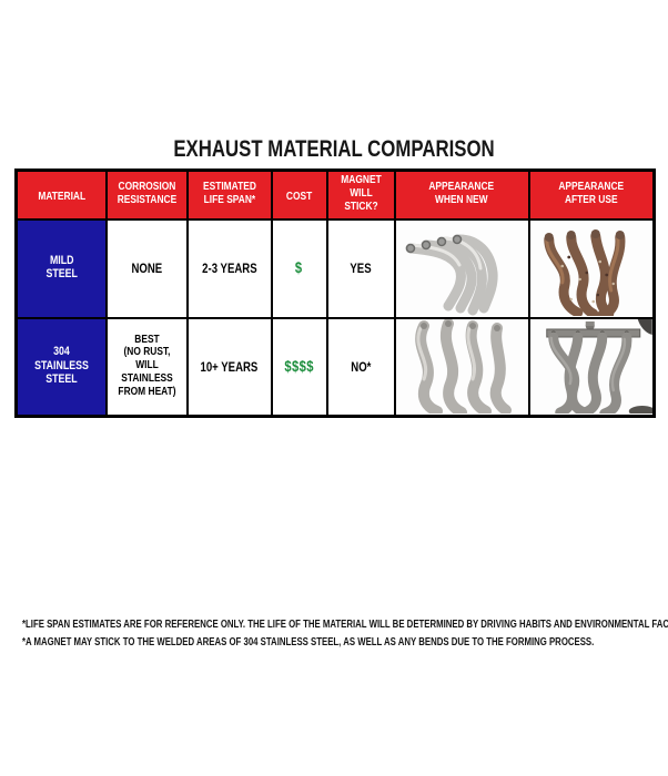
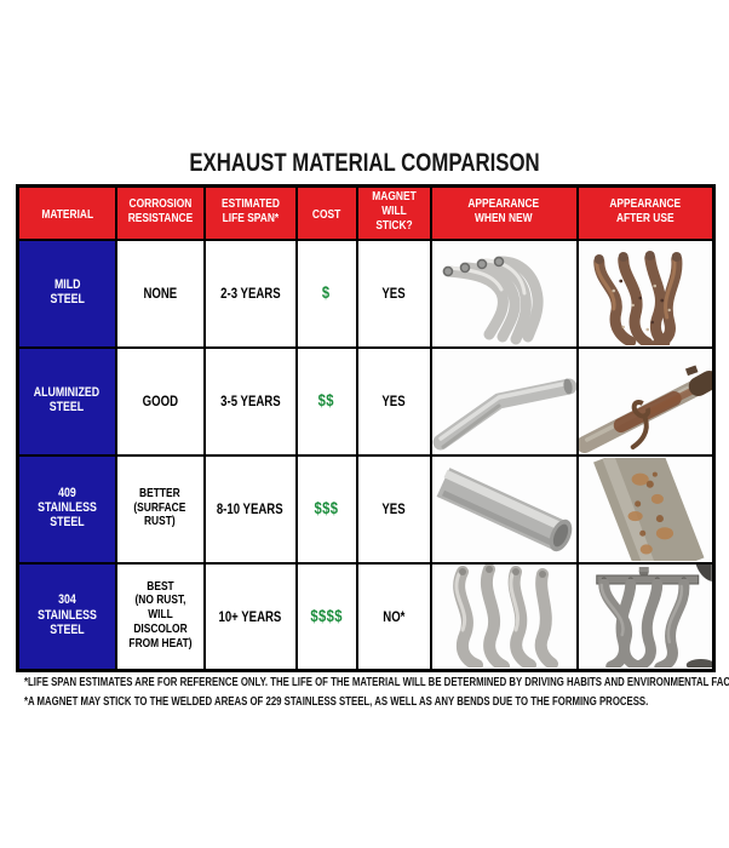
  EXHAUST MATERIAL COMPARISON
  MATERIAL	CORROSION RESISTANCE	ESTIMATED LIFE SPAN*	COST	MAGNET WILL STICK?	APPEARANCE WHEN NEW	APPEARANCE AFTER USE
  MILD STEEL	NONE	2-3 YEARS	$	YES
+ ALUMINIZED STEEL	GOOD	3-5 YEARS	$$	YES
+ 409 STAINLESS STEEL	BETTER (SURFACE RUST)	8-10 YEARS	$$$	YES
- 304 STAINLESS STEEL	BEST (NO RUST, WILL STAINLESS FROM HEAT)	10+ YEARS	$$$$	NO*
+ 304 STAINLESS STEEL	BEST (NO RUST, WILL DISCOLOR FROM HEAT)	10+ YEARS	$$$$	NO*
  *LIFE SPAN ESTIMATES ARE FOR REFERENCE ONLY. THE LIFE OF THE MATERIAL WILL BE DETERMINED BY DRIVING HABITS AND ENVIRONMENTAL FAC
- *A MAGNET MAY STICK TO THE WELDED AREAS OF 304 STAINLESS STEEL, AS WELL AS ANY BENDS DUE TO THE FORMING PROCESS.
+ *A MAGNET MAY STICK TO THE WELDED AREAS OF 229 STAINLESS STEEL, AS WELL AS ANY BENDS DUE TO THE FORMING PROCESS.
